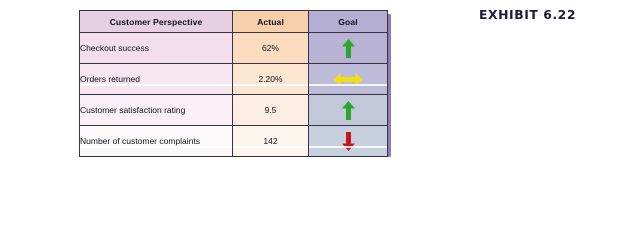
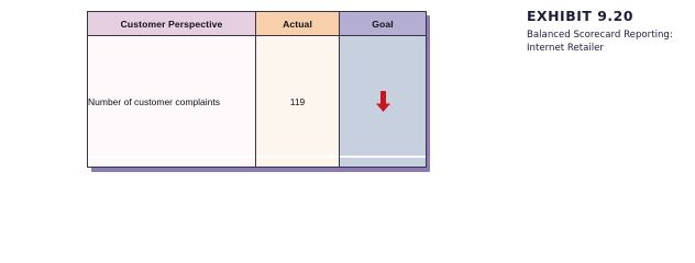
  Customer Perspective	Actual	Goal
- Checkout success	62%
- Orders returned	2.20%
- Customer satisfaction rating	9.5
- Number of customer complaints	142
+ Number of customer complaints	119
- EXHIBIT 6.22
+ EXHIBIT 9.20
+ Balanced Scorecard Reporting:
+ Internet Retailer
